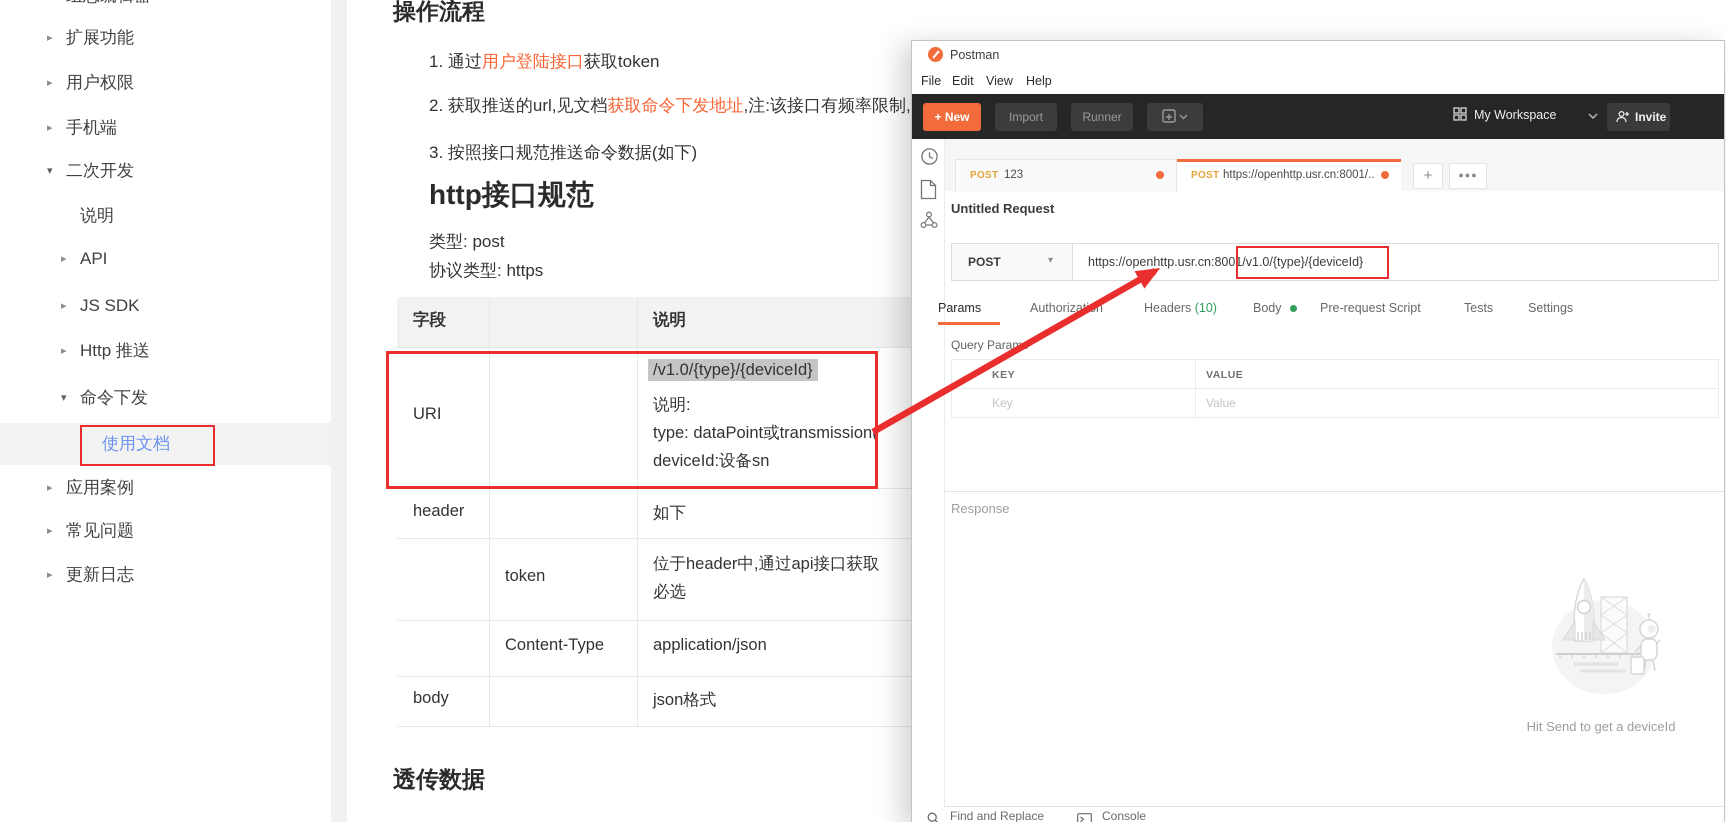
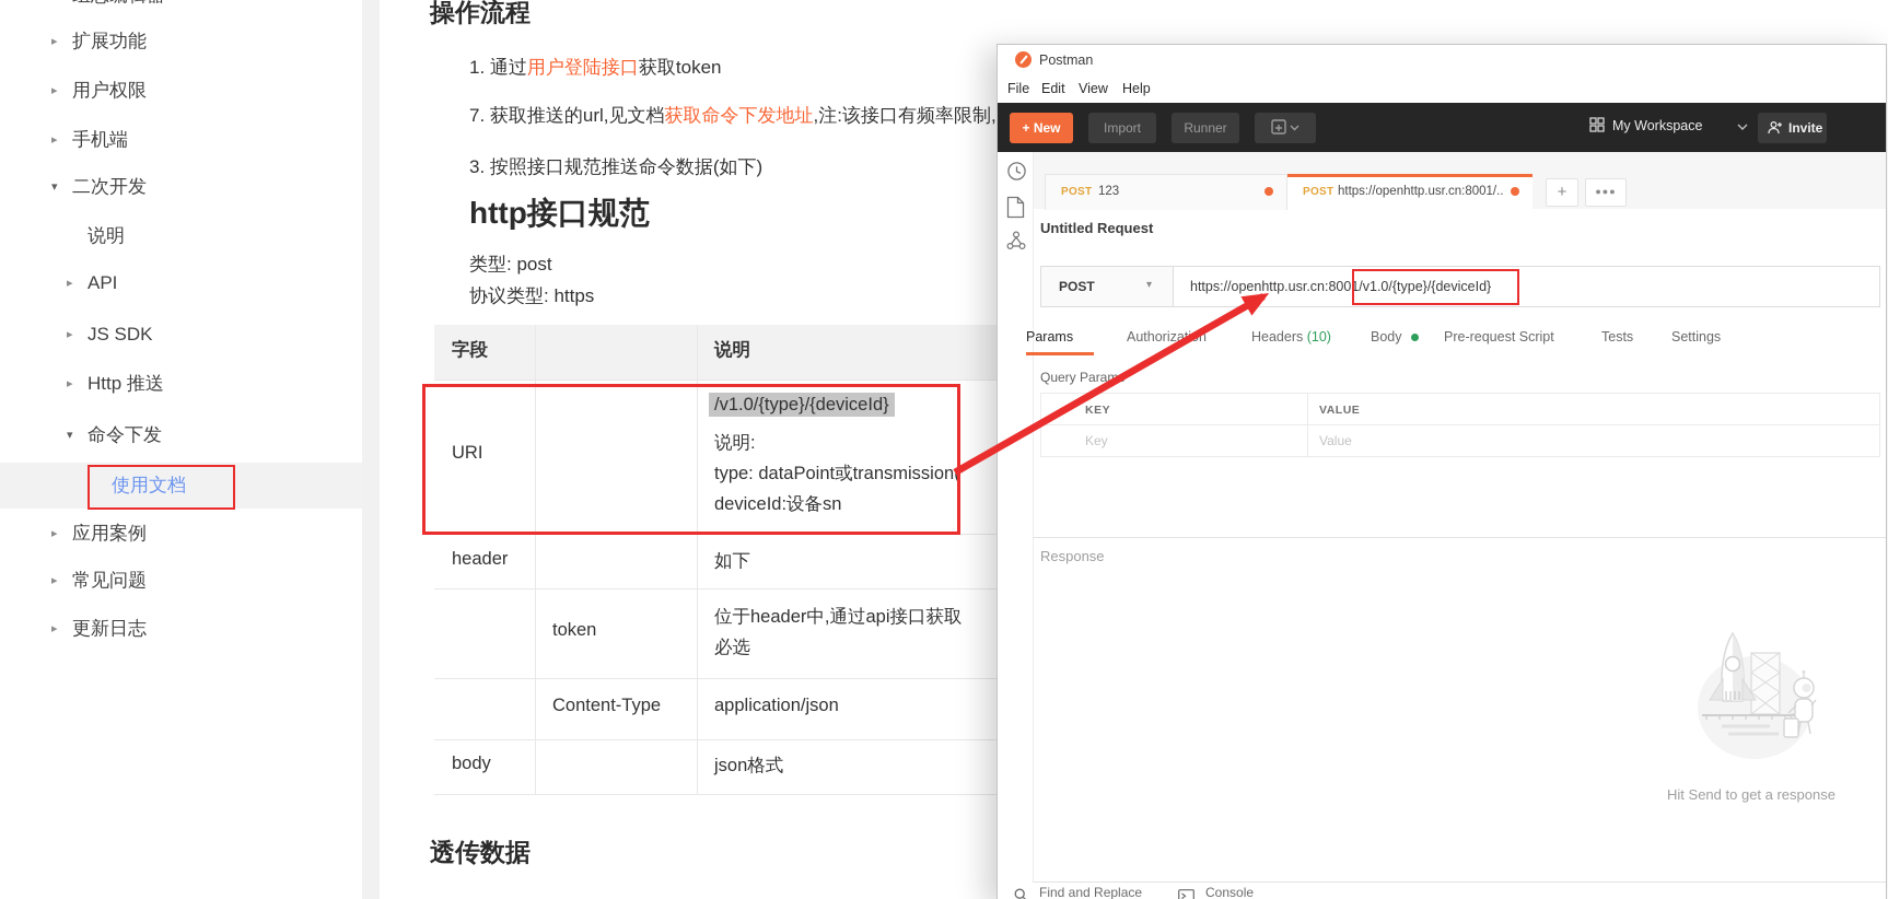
  ▸
  扩展功能
  ▸
  用户权限
  ▸
  手机端
  ▾
  二次开发
  说明
  ▸
  API
  ▸
  JS SDK
  ▸
  Http 推送
  ▾
  命令下发
  使用文档
  ▸
  应用案例
  ▸
  常见问题
  ▸
  更新日志
  操作流程
  1. 通过用户登陆接口获取token
- 2. 获取推送的url,见文档获取命令下发地址,注:该接口有频率限制,
+ 7. 获取推送的url,见文档获取命令下发地址,注:该接口有频率限制,
  3. 按照接口规范推送命令数据(如下)
  http接口规范
  类型: post
  协议类型: https
  字段
  说明
  URI
  /v1.0/{type}/{deviceId}
  说明:
  type: dataPoint或transmission
  deviceId:设备sn
  header
  如下
  token
  位于header中,通过api接口获取
  必选
  Content-Type
  application/json
  body
  json格式
  透传数据
  Postman
  File
  Edit
  View
  Help
  + New
  Import
  Runner
  My Workspace
  Invite
  POST
  123
  POST
  https://openhttp.usr.cn:8001/..
  +
  ●●●
  Untitled Request
  POST
  ▾
  https://openhttp.usr.cn:8001/v1.0/{type}/{deviceId}
  Params
  Authorizan
  Headers (10)
  Body
  Pre-request Script
  Tests
  Settings
  Query Param
  KEY
  VALUE
  Key
  Value
  Response
- Hit Send to get a deviceId
+ Hit Send to get a response
  Find and Replace
  Console
